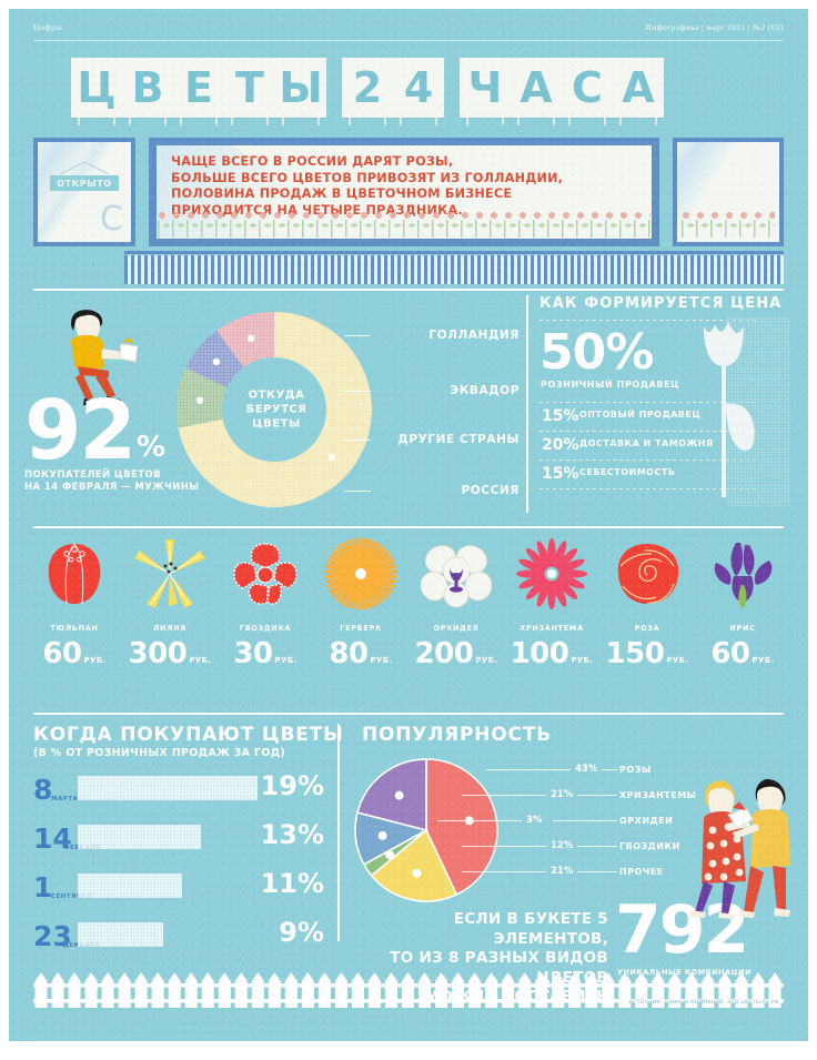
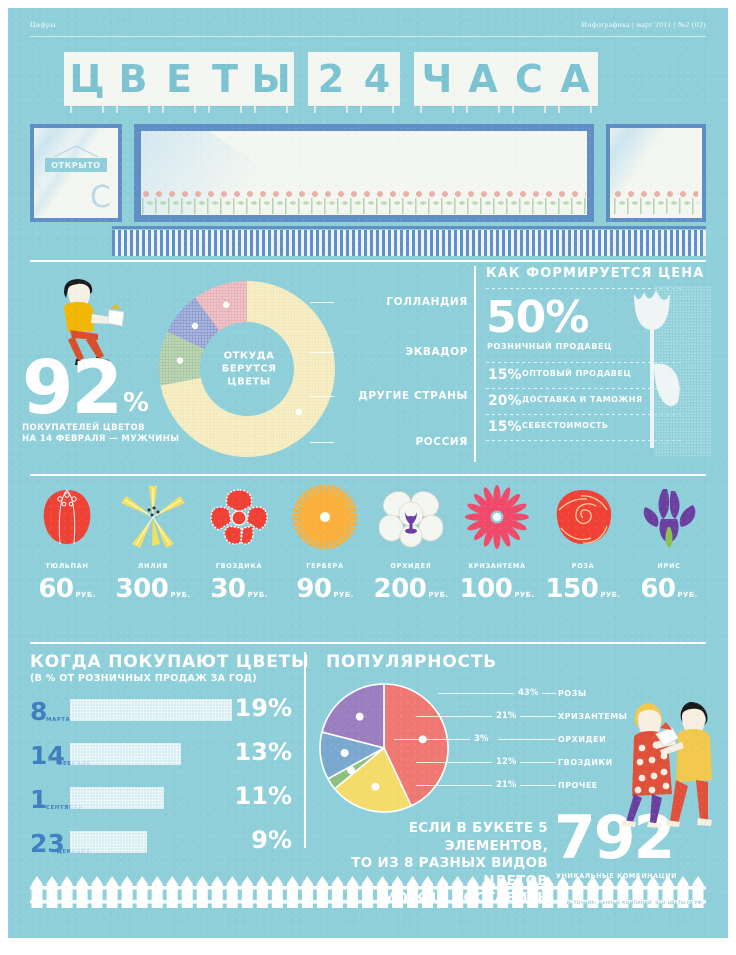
  Цифры
  Инфографика | март 2011 | №2 (02)
  Ц
  В
  Е
  Т
  Ы
  2
  4
  Ч
  А
  С
  А
  ОТКРЫТО
  C
- ЧАЩЕ ВСЕГО В РОССИИ ДАРЯТ РОЗЫ,
- БОЛЬШЕ ВСЕГО ЦВЕТОВ ПРИВОЗЯТ ИЗ ГОЛЛАНДИИ,
- ПОЛОВИНА ПРОДАЖ В ЦВЕТОЧНОМ БИЗНЕСЕ
- ПРИХОДИТСЯ НА ЧЕТЫРЕ ПРАЗДНИКА.
  92%
  ПОКУПАТЕЛЕЙ ЦВЕТОВ
  НА 14 ФЕВРАЛЯ — МУЖЧИНЫ
  ОТКУДА
  БЕРУТСЯ
  ЦВЕТЫ
  ГОЛЛАНДИЯ
  ЭКВАДОР
  ДРУГИЕ СТРАНЫ
  РОССИЯ
  КАК ФОРМИРУЕТСЯ ЦЕНА
  50%
  РОЗНИЧНЫЙ ПРОДАВЕЦ
  15%ОПТОВЫЙ ПРОДАВЕЦ
  20%ДОСТАВКА И ТАМОЖНЯ
  15%СЕБЕСТОИМОСТЬ
  ТЮЛЬПАН
  60 РУБ.
  ЛИЛИЯ
  300 РУБ.
  ГВОЗДИКА
  30 РУБ.
  ГЕРБЕРА
- 80 РУБ.
+ 90 РУБ.
  ОРХИДЕЯ
  200 РУБ.
  ХРИЗАНТЕМА
  100 РУБ.
  РОЗА
  150 РУБ.
  ИРИС
  60 РУБ.
  КОГДА ПОКУПАЮТ ЦВЕТЫ
  (В % ОТ РОЗНИЧНЫХ ПРОДАЖ ЗА ГОД)
  8
  19%
  14
  13%
  1
  11%
  23
  9%
  ПОПУЛЯРНОСТЬ
  43%
  РОЗЫ
  21%
  ХРИЗАНТЕМЫ
  3%
  ОРХИДЕИ
  12%
  ГВОЗДИКИ
  21%
  ПРОЧЕЕ
  ЕСЛИ В БУКЕТЕ 5 ЭЛЕМЕНТОВ,
  ТО ИЗ 8 РАЗНЫХ ВИДОВ ЕТВ
  792
  УНИКАЛЬНЫЕ КОМБИНАЦИИ
